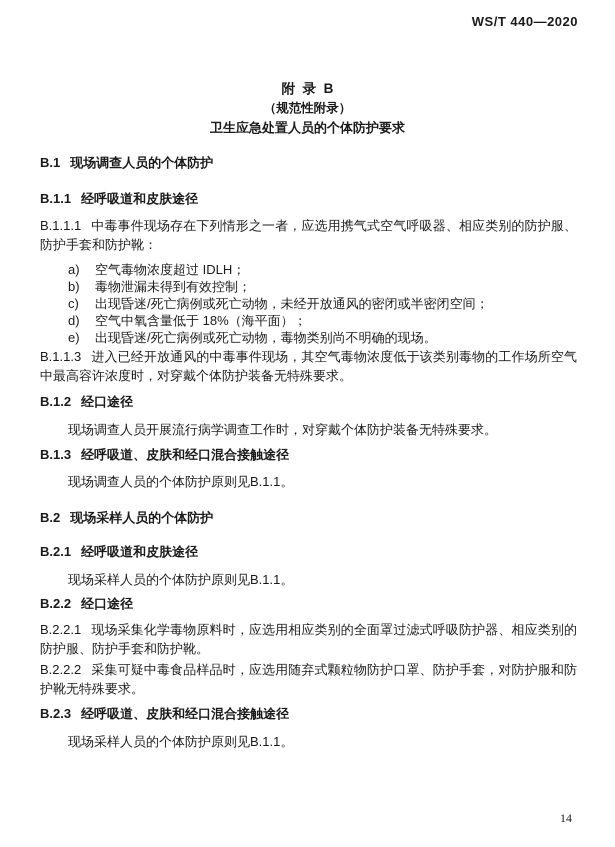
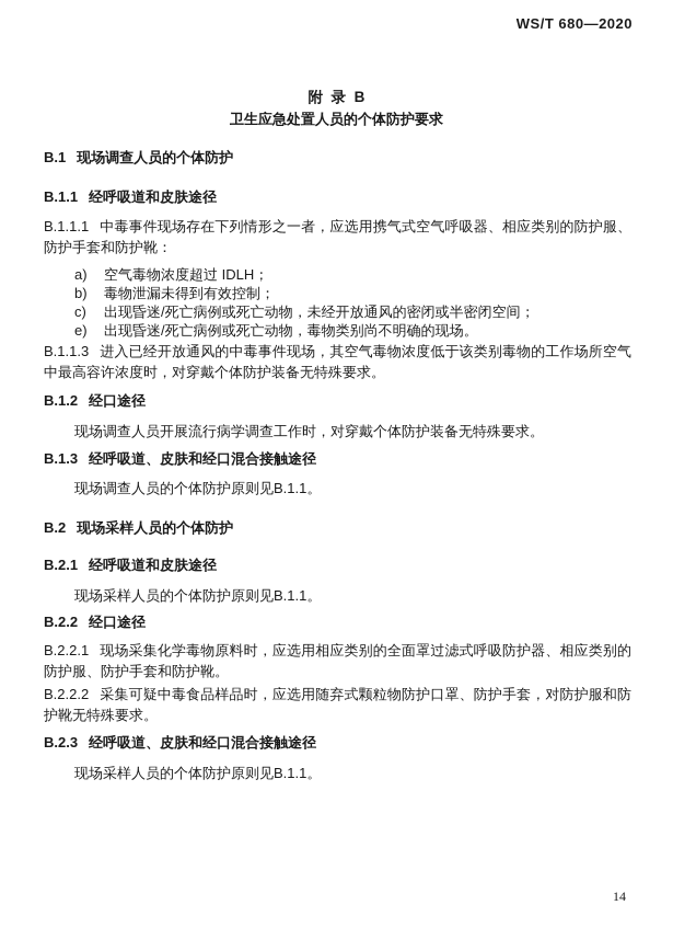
- WS/T 440—2020
+ WS/T 680—2020
  附 录 B
- （规范性附录）
  卫生应急处置人员的个体防护要求
  B.1 现场调查人员的个体防护
  B.1.1 经呼吸道和皮肤途径
  B.1.1.1 中毒事件现场存在下列情形之一者，应选用携气式空气呼吸器、相应类别的防护服、防护手套和防护靴：
  a)
  空气毒物浓度超过 IDLH；
  b)
  毒物泄漏未得到有效控制；
  c)
  出现昏迷/死亡病例或死亡动物，未经开放通风的密闭或半密闭空间；
- d)
- 空气中氧含量低于 18%（海平面）；
  e)
  出现昏迷/死亡病例或死亡动物，毒物类别尚不明确的现场。
  B.1.1.3 进入已经开放通风的中毒事件现场，其空气毒物浓度低于该类别毒物的工作场所空气中最高容许浓度时，对穿戴个体防护装备无特殊要求。
  B.1.2 经口途径
  现场调查人员开展流行病学调查工作时，对穿戴个体防护装备无特殊要求。
  B.1.3 经呼吸道、皮肤和经口混合接触途径
  现场调查人员的个体防护原则见B.1.1。
  B.2 现场采样人员的个体防护
  B.2.1 经呼吸道和皮肤途径
  现场采样人员的个体防护原则见B.1.1。
  B.2.2 经口途径
  B.2.2.1 现场采集化学毒物原料时，应选用相应类别的全面罩过滤式呼吸防护器、相应类别的防护服、防护手套和防护靴。
  B.2.2.2 采集可疑中毒食品样品时，应选用随弃式颗粒物防护口罩、防护手套，对防护服和防护靴无特殊要求。
  B.2.3 经呼吸道、皮肤和经口混合接触途径
  现场采样人员的个体防护原则见B.1.1。
  14
